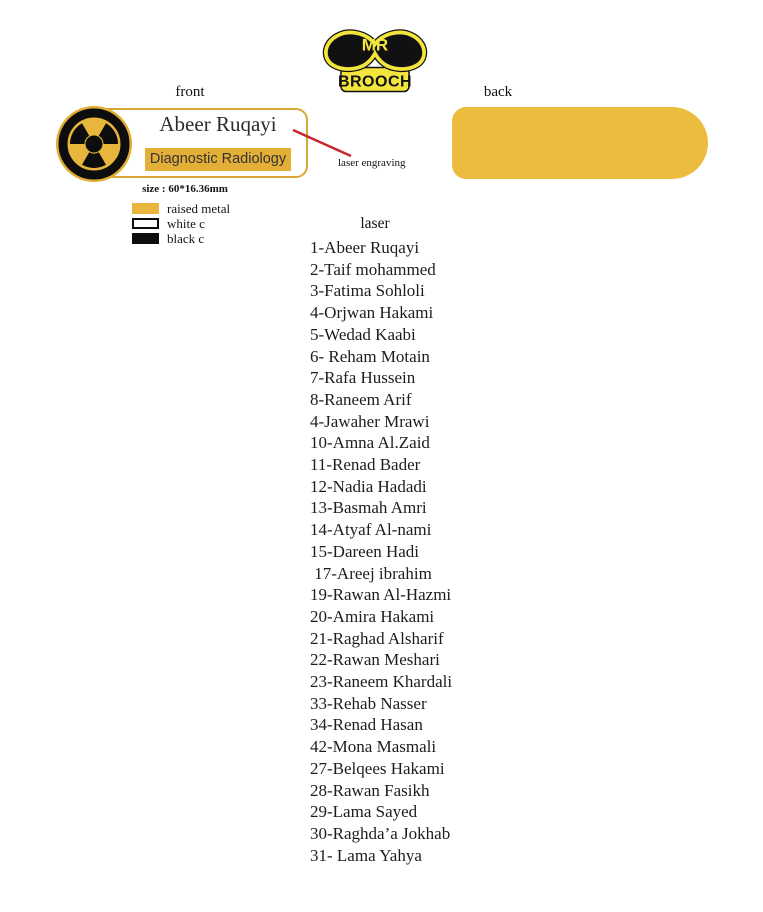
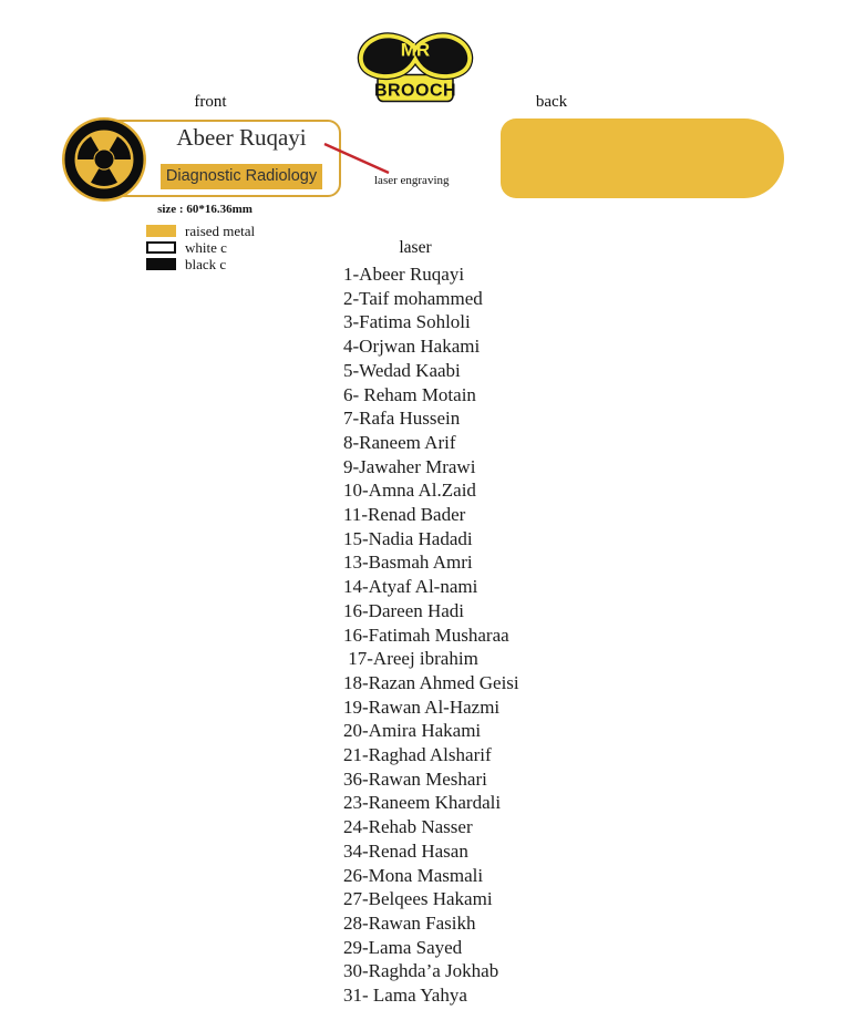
  MR
  BROOCH
  front
  back
  Abeer Ruqayi
  Diagnostic Radiology
  laser engraving
  size : 60*16.36mm
  raised metal
  white c
  black c
  laser
  1-Abeer Ruqayi
  2-Taif mohammed
  3-Fatima Sohloli
  4-Orjwan Hakami
  5-Wedad Kaabi
  6- Reham Motain
  7-Rafa Hussein
  8-Raneem Arif
- 4-Jawaher Mrawi
+ 9-Jawaher Mrawi
  10-Amna Al.Zaid
  11-Renad Bader
- 12-Nadia Hadadi
+ 15-Nadia Hadadi
  13-Basmah Amri
  14-Atyaf Al-nami
- 15-Dareen Hadi
+ 16-Dareen Hadi
+ 16-Fatimah Musharaa
  17-Areej ibrahim
+ 18-Razan Ahmed Geisi
  19-Rawan Al-Hazmi
  20-Amira Hakami
  21-Raghad Alsharif
- 22-Rawan Meshari
+ 36-Rawan Meshari
  23-Raneem Khardali
- 33-Rehab Nasser
+ 24-Rehab Nasser
  34-Renad Hasan
- 42-Mona Masmali
+ 26-Mona Masmali
  27-Belqees Hakami
  28-Rawan Fasikh
  29-Lama Sayed
  30-Raghda’a Jokhab
  31- Lama Yahya
